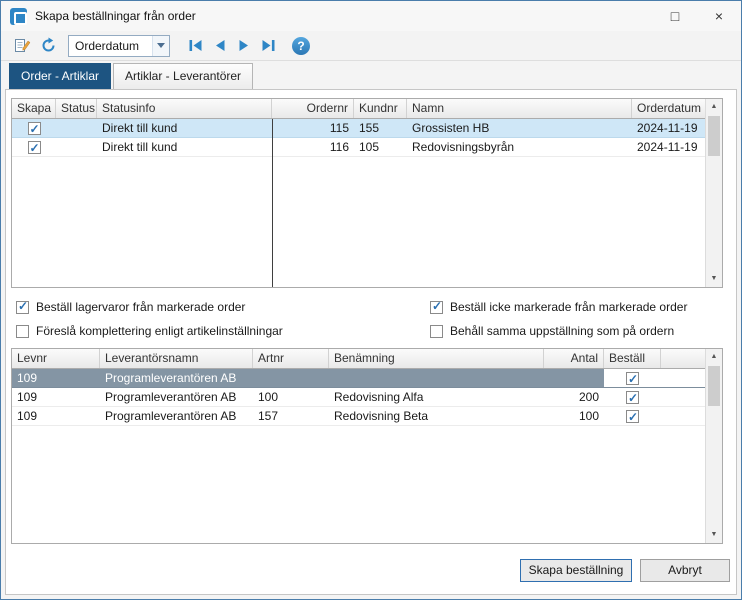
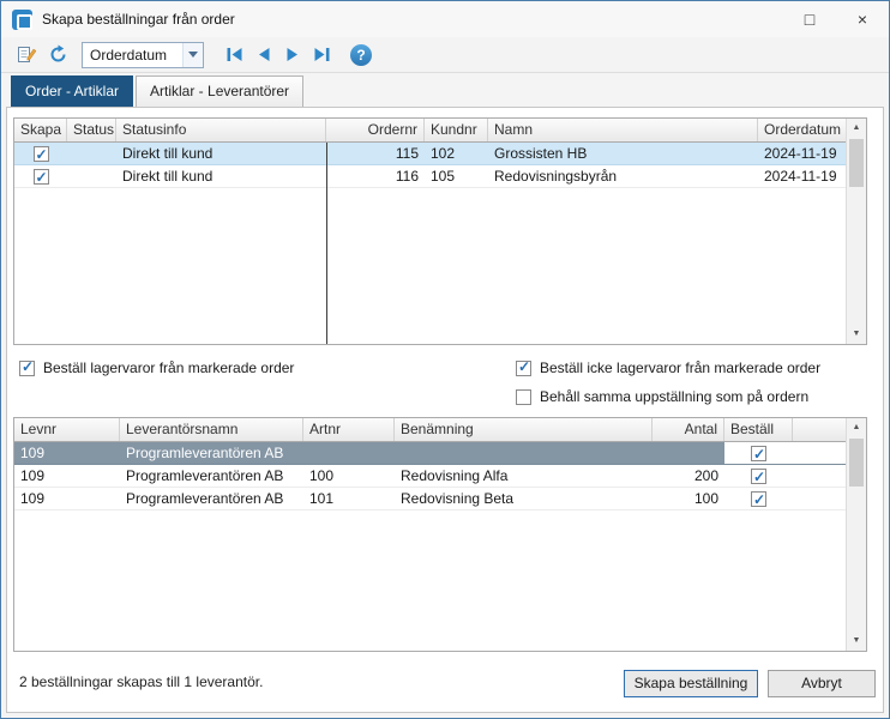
  Skapa beställningar från order
  □
  ×
  Orderdatum
  ?
  Order - Artiklar
  Artiklar - Leverantörer
  Skapa
  Status
  Statusinfo
  Ordernr
  Kundnr
  Namn
  Orderdatum
  Direkt till kund
  115
- 155
+ 102
  Grossisten HB
  2024-11-19
  Direkt till kund
  116
  105
  Redovisningsbyrån
  2024-11-19
  Beställ lagervaror från markerade order
- Föreslå komplettering enligt artikelinställningar
- Beställ icke markerade från markerade order
+ Beställ icke lagervaror från markerade order
  Behåll samma uppställning som på ordern
  Levnr
  Leverantörsnamn
  Artnr
  Benämning
  Antal
  Beställ
  109
  Programleverantören AB
  109
  Programleverantören AB
  100
  Redovisning Alfa
  200
  109
  Programleverantören AB
- 157
+ 101
  Redovisning Beta
  100
+ 2 beställningar skapas till 1 leverantör.
  Skapa beställning
  Avbryt
